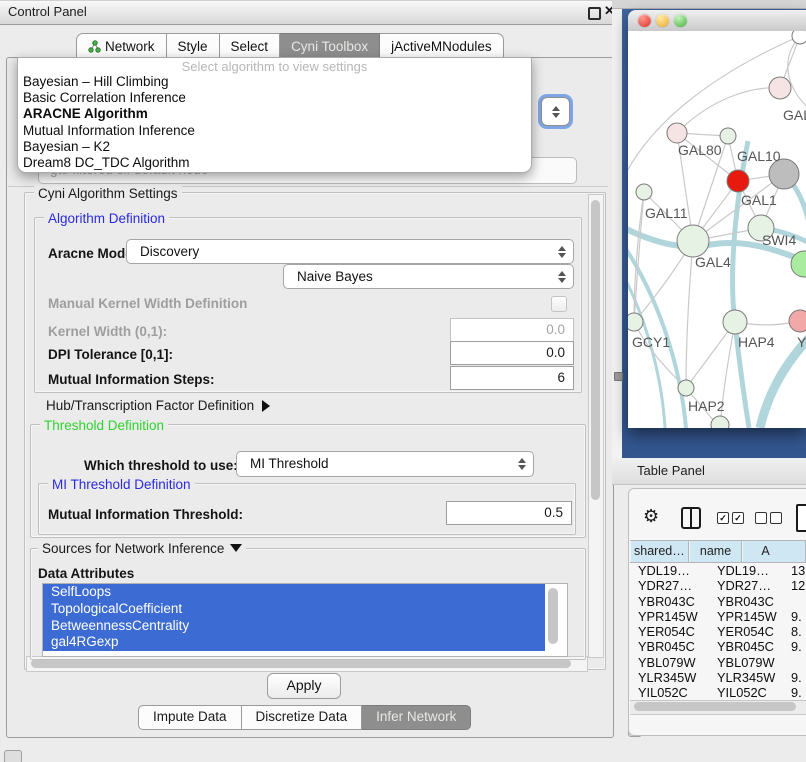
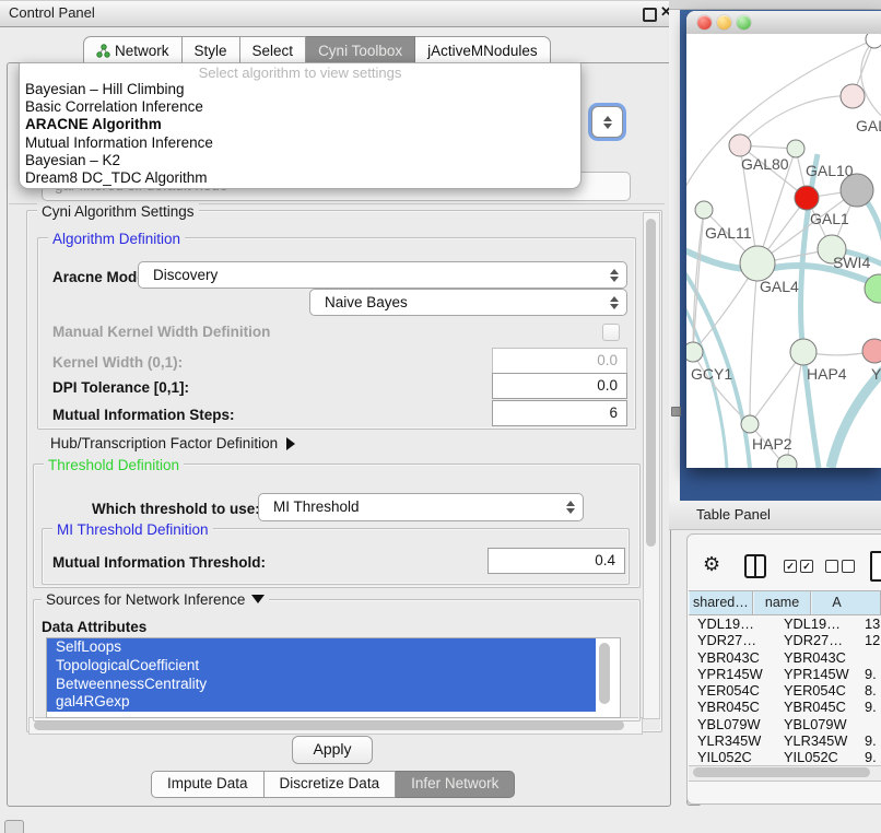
  Control Panel
  ✕
  Network
  Style
  Select
  Cyni Toolbox
  jActiveMNodules
  Select algorithm to view settings
  Bayesian – Hill Climbing
  Basic Correlation Inference
  ARACNE Algorithm
  Mutual Information Inference
  Bayesian – K2
  Dream8 DC_TDC Algorithm
  Cyni Algorithm Settings
  Algorithm Definition
  Aracne Mod
  Discovery
  Naive Bayes
  Manual Kernel Width Definition
  Kernel Width (0,1):
  0.0
  DPI Tolerance [0,1]:
  0.0
  Mutual Information Steps:
  6
  Hub/Transcription Factor Definition
  Threshold Definition
  Which threshold to use
  MI Threshold
  MI Threshold Definition
  Mutual Information Threshold:
- 0.5
+ 0.4
  Sources for Network Inference
  Data Attributes
  SelfLoops
  TopologicalCoefficient
  BetweennessCentrality
  gal4RGexp
  Apply
  Impute Data
  Discretize Data
  Infer Network
  GAL80
  GAL10
  GAL1
  GAL11
  SWI4
  GAL4
  GCY1
  HAP4
  Y
  HAP2
  Table Panel
  ⚙
  ✓
  ✓
  shared…
  name
  A
  YDL19…
  YDL19…
  13
  YDR27…
  YDR27…
  12
  YBR043C
  YBR043C
  YPR145W
  YPR145W
  9.
  YER054C
  YER054C
  8.
  YBR045C
  YBR045C
  9.
  YBL079W
  YBL079W
  YLR345W
  YLR345W
  9.
  YIL052C
  YIL052C
  9.
